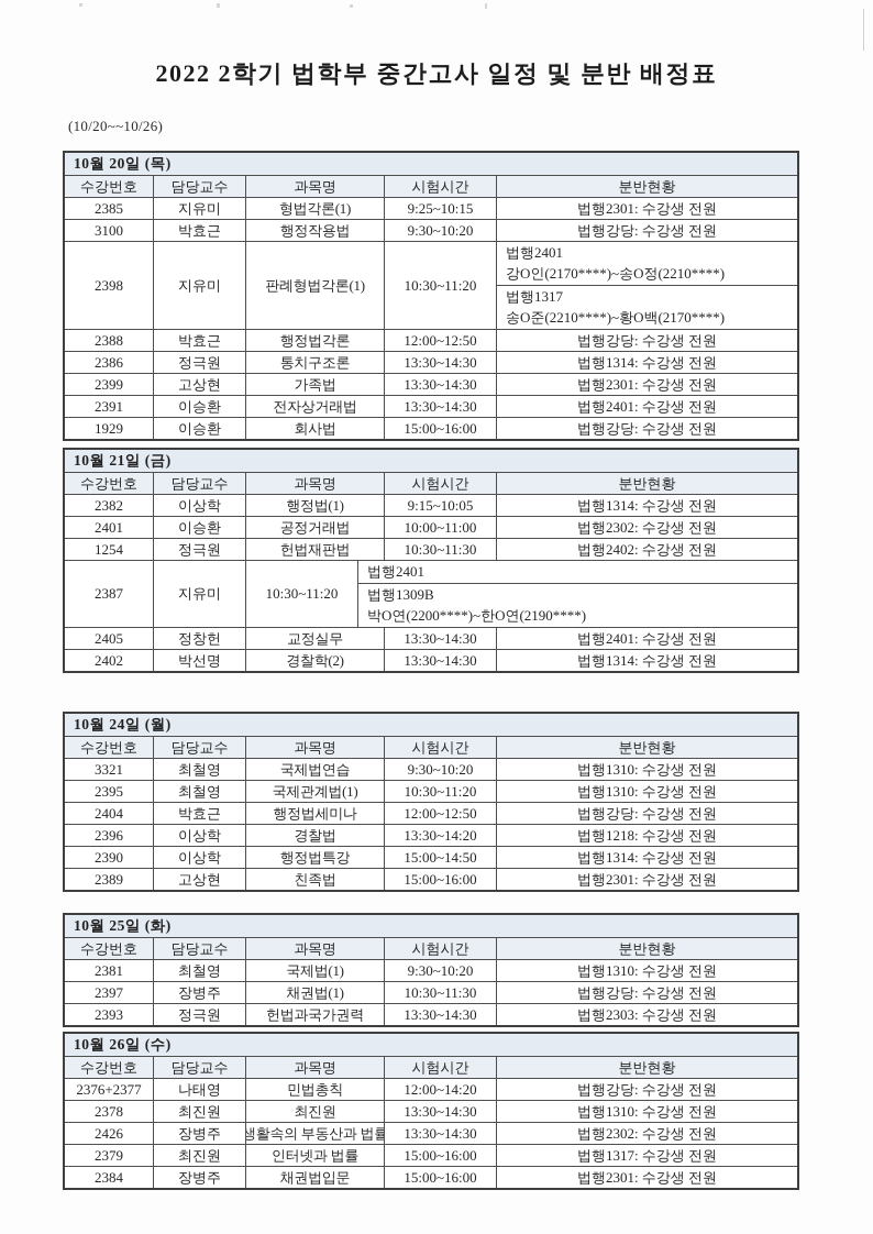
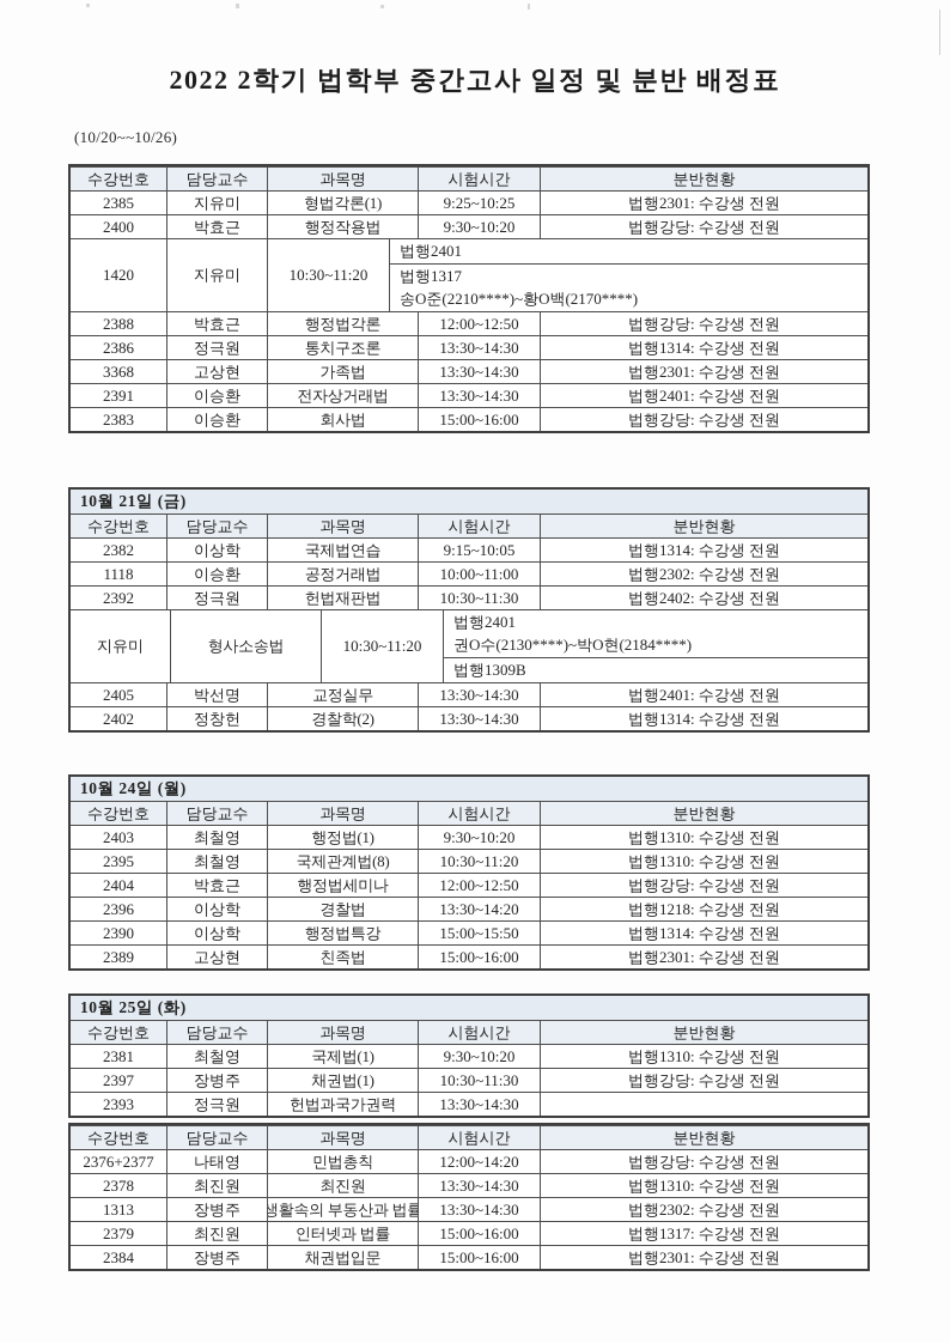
  2022 2학기 법학부 중간고사 일정 및 분반 배정표
  (10/20~~10/26)
- 10월 20일 (목)
  수강번호
  담당교수
  과목명
  시험시간
  분반현황
  2385
  지유미
  형법각론(1)
- 9:25~10:15
+ 9:25~10:25
  법행2301: 수강생 전원
- 3100
+ 2400
  박효근
  행정작용법
  9:30~10:20
  법행강당: 수강생 전원
- 2398
+ 1420
  지유미
- 판례형법각론(1)
  10:30~11:20
  법행2401
- 강O인(2170****)~송O정(2210****)
  법행1317
  송O준(2210****)~황O백(2170****)
  2388
  박효근
  행정법각론
  12:00~12:50
  법행강당: 수강생 전원
  2386
  정극원
  통치구조론
  13:30~14:30
  법행1314: 수강생 전원
- 2399
+ 3368
  고상현
  가족법
  13:30~14:30
  법행2301: 수강생 전원
  2391
  이승환
  전자상거래법
  13:30~14:30
  법행2401: 수강생 전원
- 1929
+ 2383
  이승환
  회사법
  15:00~16:00
  법행강당: 수강생 전원
  10월 21일 (금)
  수강번호
  담당교수
  과목명
  시험시간
  분반현황
  2382
  이상학
- 행정법(1)
+ 국제법연습
  9:15~10:05
  법행1314: 수강생 전원
- 2401
+ 1118
  이승환
  공정거래법
  10:00~11:00
  법행2302: 수강생 전원
- 1254
+ 2392
  정극원
  헌법재판법
  10:30~11:30
  법행2402: 수강생 전원
- 2387
  지유미
+ 형사소송법
  10:30~11:20
  법행2401
+ 권O수(2130****)~박O현(2184****)
  법행1309B
- 박O연(2200****)~한O연(2190****)
  2405
- 정창헌
+ 박선명
  교정실무
  13:30~14:30
  법행2401: 수강생 전원
  2402
- 박선명
+ 정창헌
  경찰학(2)
  13:30~14:30
  법행1314: 수강생 전원
  10월 24일 (월)
  수강번호
  담당교수
  과목명
  시험시간
  분반현황
- 3321
+ 2403
  최철영
- 국제법연습
+ 행정법(1)
  9:30~10:20
  법행1310: 수강생 전원
  2395
  최철영
- 국제관계법(1)
+ 국제관계법(8)
  10:30~11:20
  법행1310: 수강생 전원
  2404
  박효근
  행정법세미나
  12:00~12:50
  법행강당: 수강생 전원
  2396
  이상학
  경찰법
  13:30~14:20
  법행1218: 수강생 전원
  2390
  이상학
  행정법특강
- 15:00~14:50
+ 15:00~15:50
  법행1314: 수강생 전원
  2389
  고상현
  친족법
  15:00~16:00
  법행2301: 수강생 전원
  10월 25일 (화)
  수강번호
  담당교수
  과목명
  시험시간
  분반현황
  2381
  최철영
  국제법(1)
  9:30~10:20
  법행1310: 수강생 전원
  2397
  장병주
  채권법(1)
  10:30~11:30
  법행강당: 수강생 전원
  2393
  정극원
  헌법과국가권력
  13:30~14:30
- 법행2303: 수강생 전원
- 10월 26일 (수)
  수강번호
  담당교수
  과목명
  시험시간
  분반현황
  2376+2377
  나태영
  민법총칙
  12:00~14:20
  법행강당: 수강생 전원
  2378
  최진원
  최진원
  13:30~14:30
  법행1310: 수강생 전원
- 2426
+ 1313
  장병주
  생활속의 부동산과 법률
  13:30~14:30
  법행2302: 수강생 전원
  2379
  최진원
  인터넷과 법률
  15:00~16:00
  법행1317: 수강생 전원
  2384
  장병주
  채권법입문
  15:00~16:00
  법행2301: 수강생 전원
